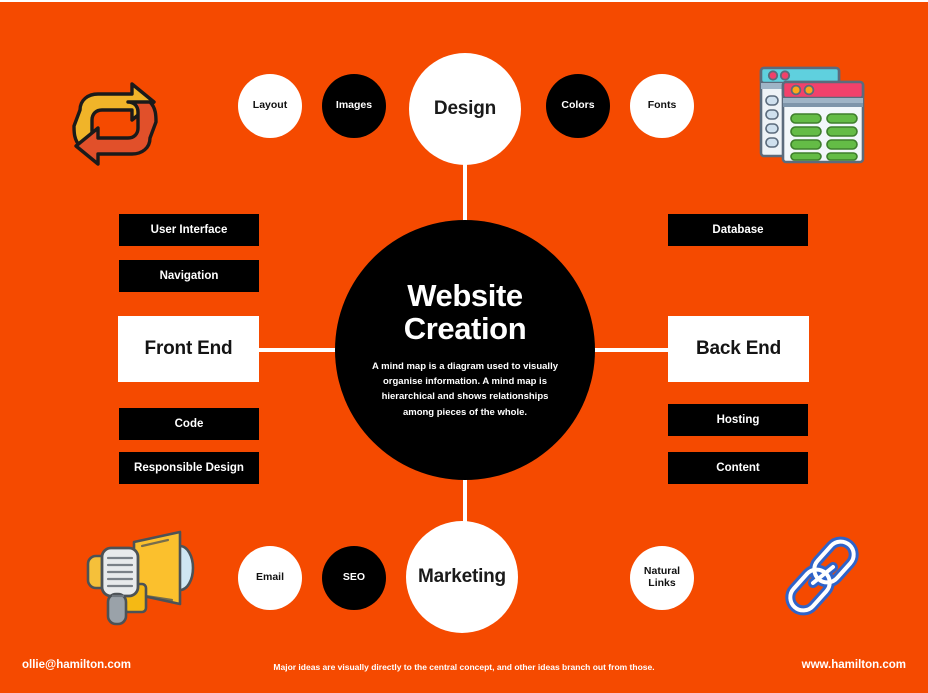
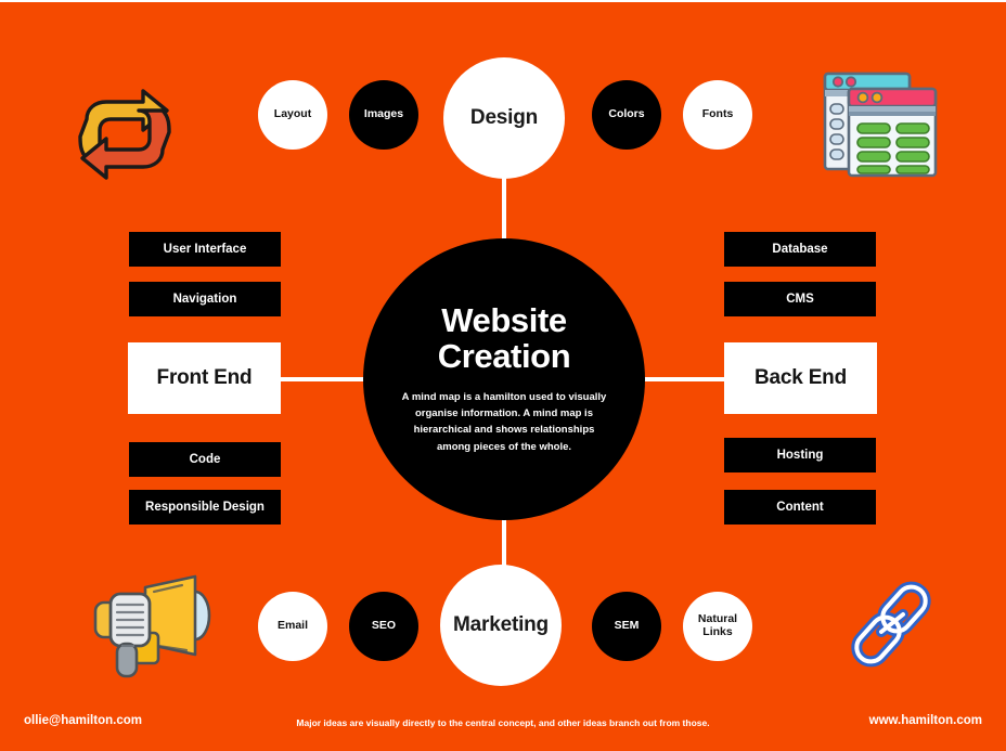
  Layout
  Images
  Design
  Colors
  Fonts
  User Interface
  Navigation
  Front End
  Code
  Responsible Design
  Database
+ CMS
  Back End
  Hosting
  Content
  Website
  Creation
- A mind map is a diagram used to visually organise information. A mind map is hierarchical and shows relationships among pieces of the whole.
+ A mind map is a hamilton used to visually organise information. A mind map is hierarchical and shows relationships among pieces of the whole.
  Email
  SEO
  Marketing
+ SEM
  Natural Links
  ollie@hamilton.com
  Major ideas are visually directly to the central concept, and other ideas branch out from those.
  www.hamilton.com
